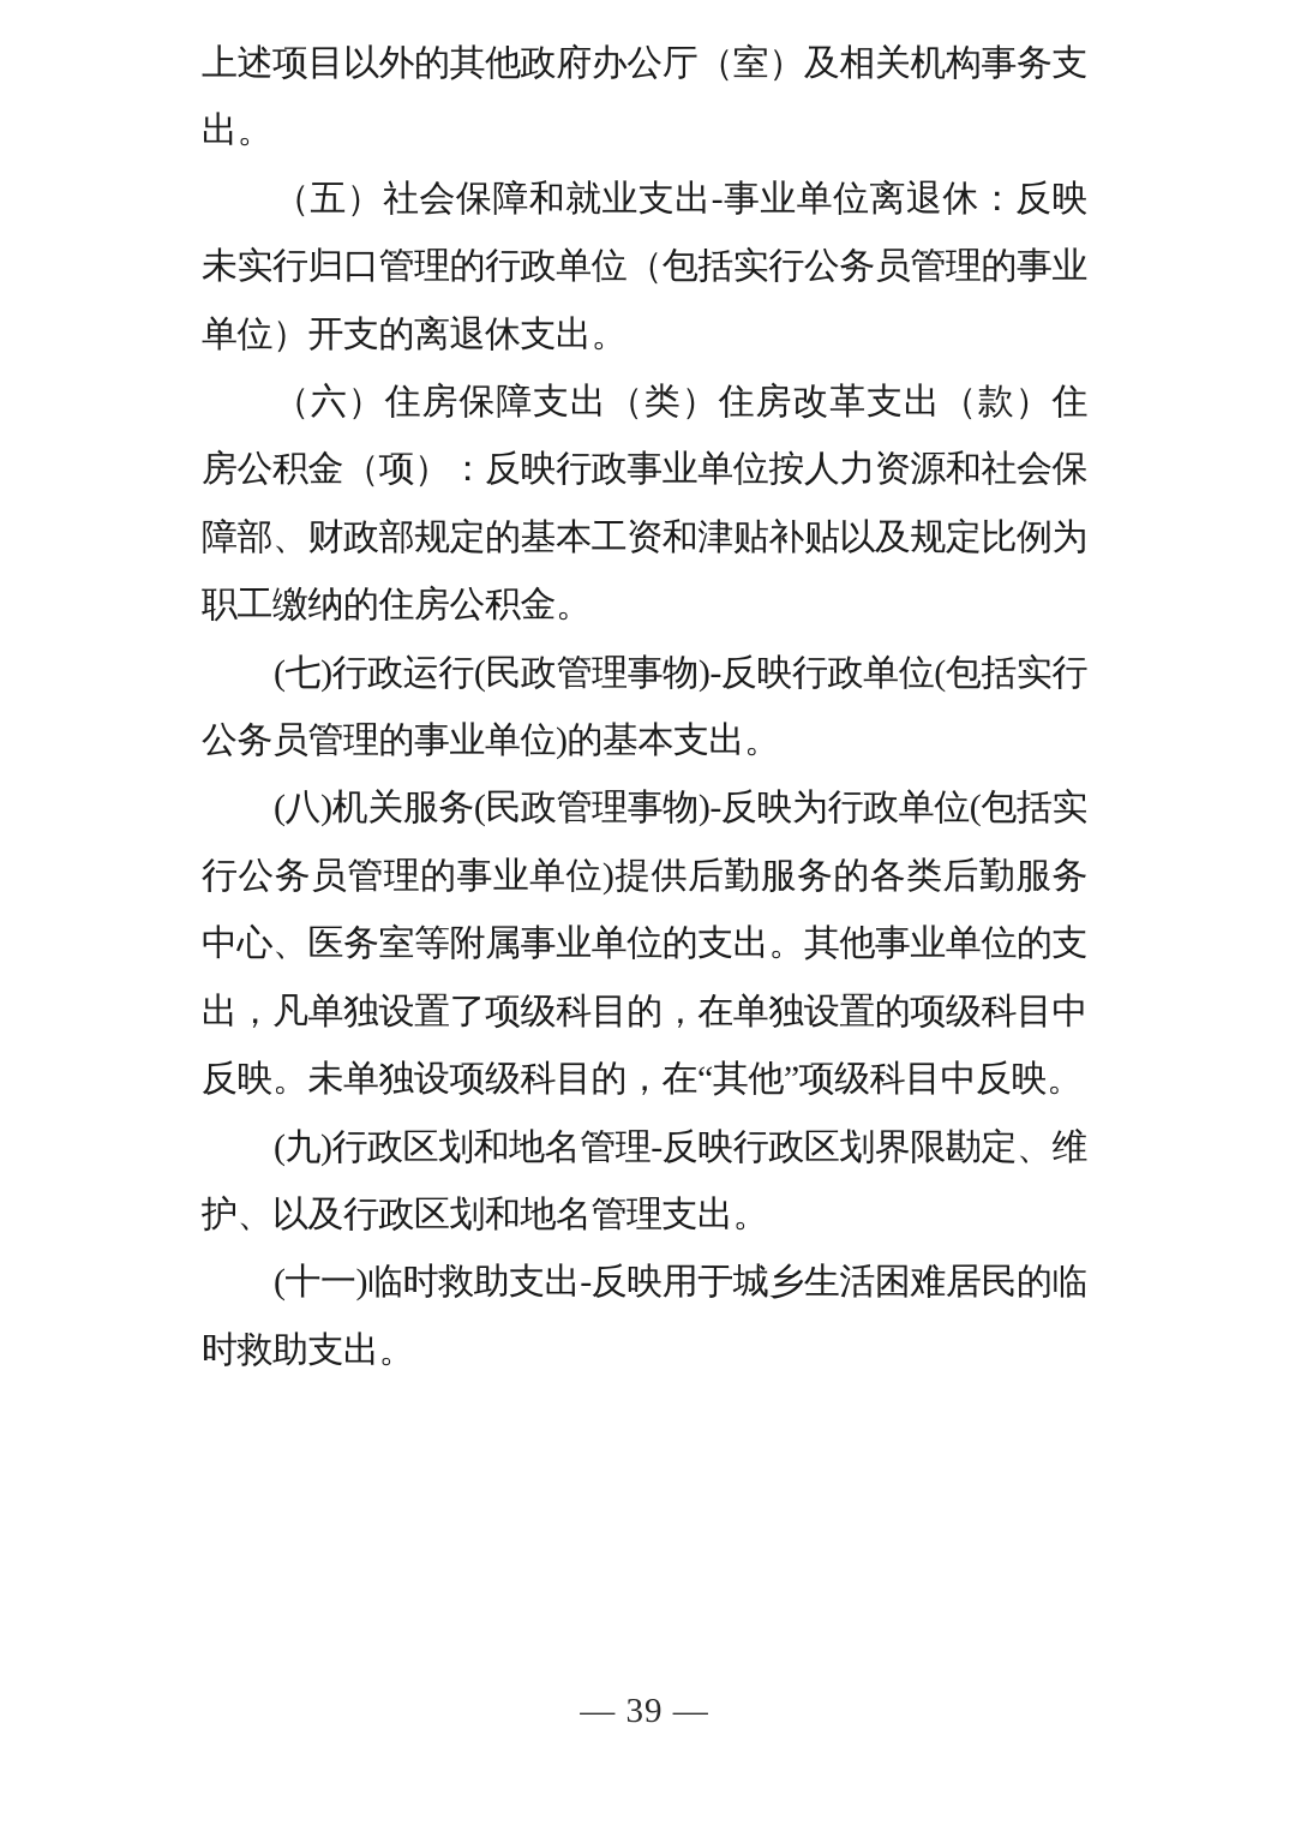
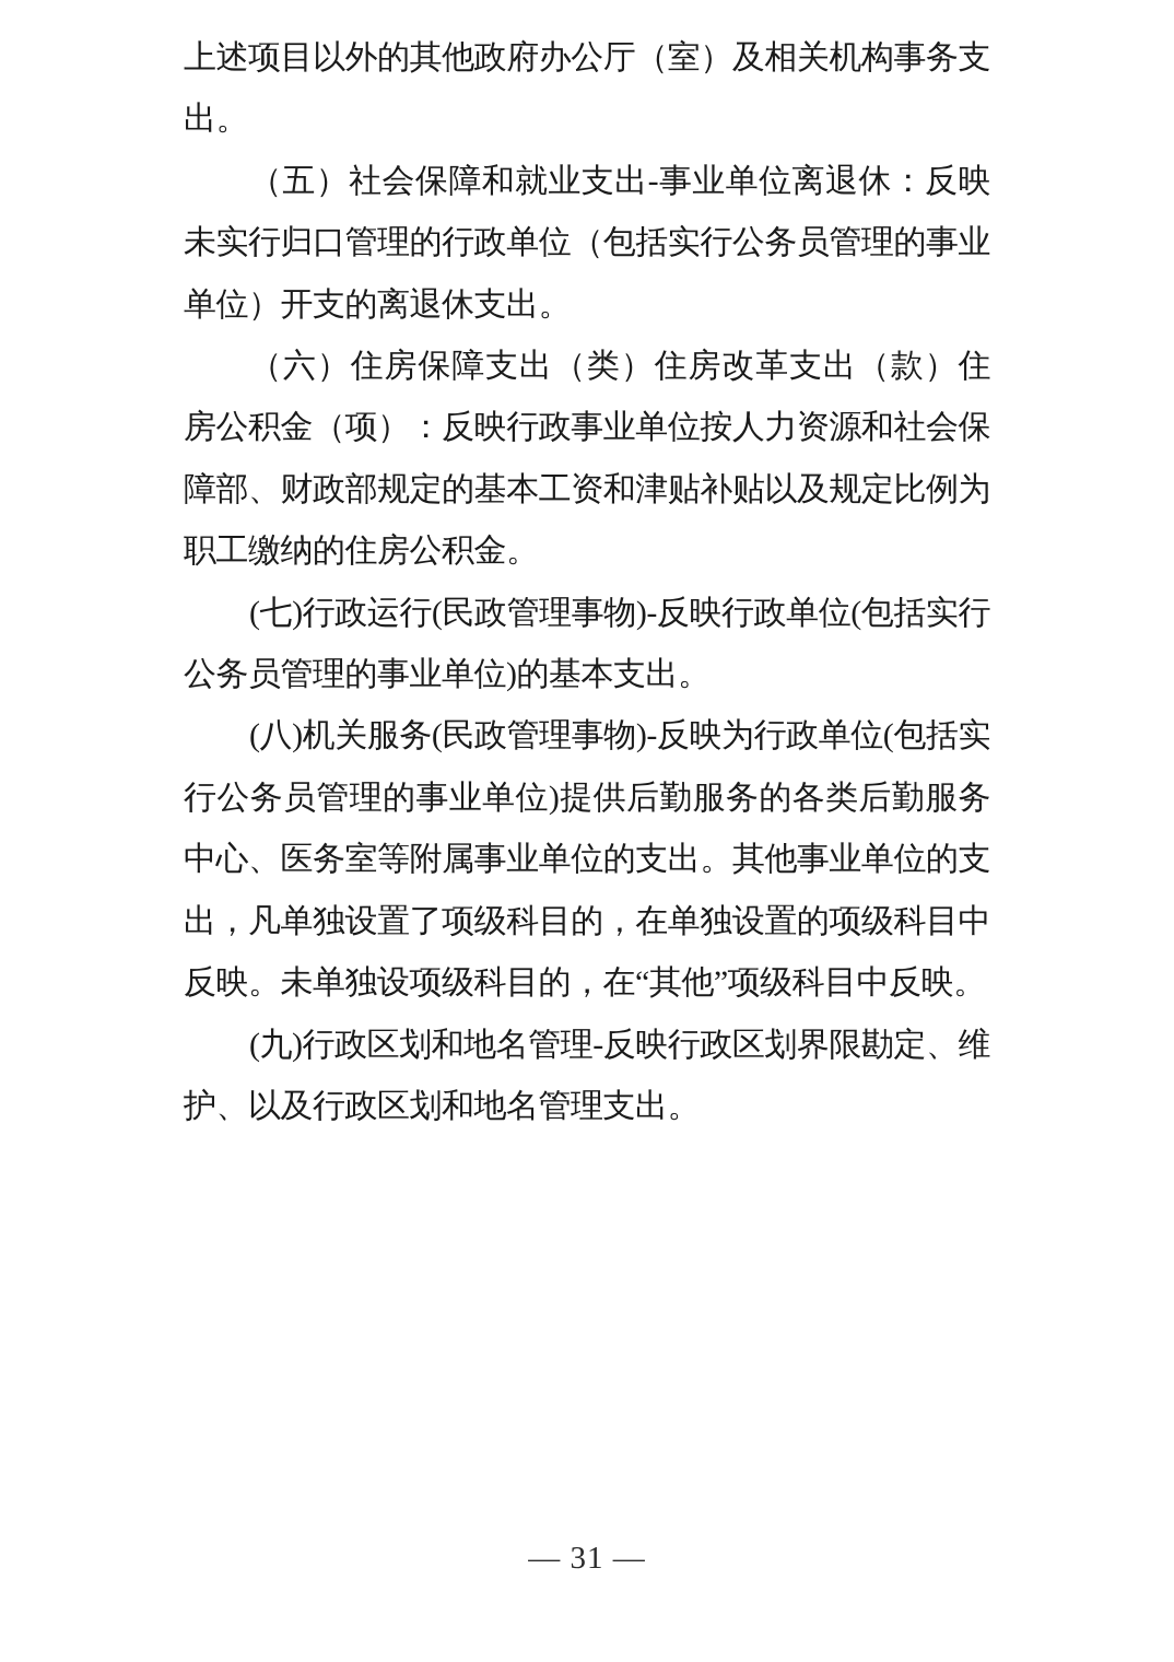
  上述项目以外的其他政府办公厅（室）及相关机构事务支出。
  （五）社会保障和就业支出-事业单位离退休：反映未实行归口管理的行政单位（包括实行公务员管理的事业单位）开支的离退休支出。
  （六）住房保障支出（类）住房改革支出（款）住房公积金（项）：反映行政事业单位按人力资源和社会保障部、财政部规定的基本工资和津贴补贴以及规定比例为职工缴纳的住房公积金。
  (七)行政运行(民政管理事物)-反映行政单位(包括实行公务员管理的事业单位)的基本支出。
  (八)机关服务(民政管理事物)-反映为行政单位(包括实行公务员管理的事业单位)提供后勤服务的各类后勤服务中心、医务室等附属事业单位的支出。其他事业单位的支出，凡单独设置了项级科目的，在单独设置的项级科目中反映。未单独设项级科目的，在“其他”项级科目中反映。
  (九)行政区划和地名管理-反映行政区划界限勘定、维护、以及行政区划和地名管理支出。
- (十一)临时救助支出-反映用于城乡生活困难居民的临时救助支出。
- — 39 —
+ — 31 —
